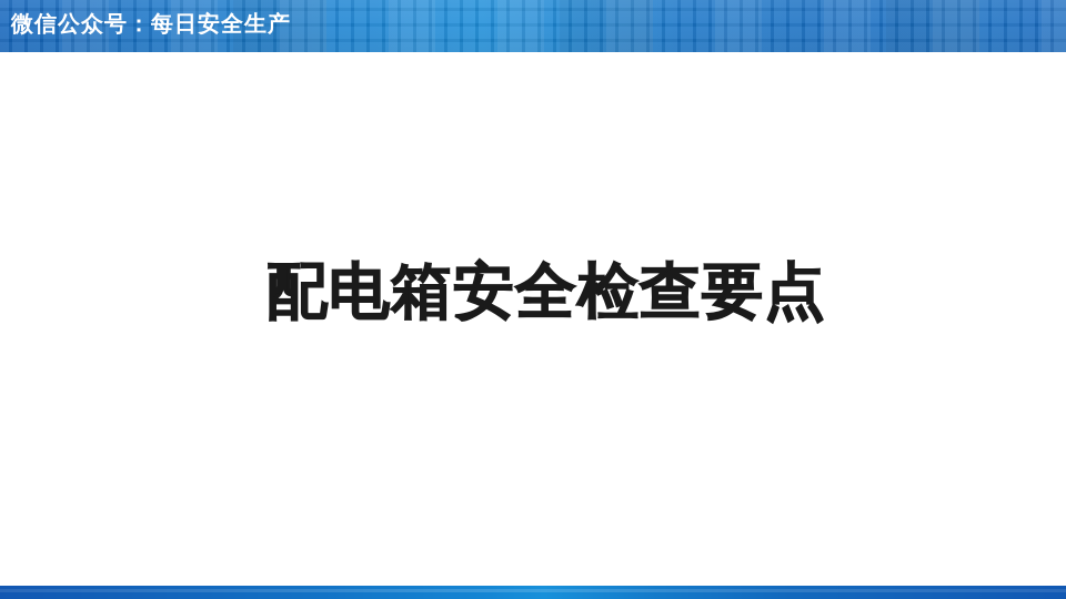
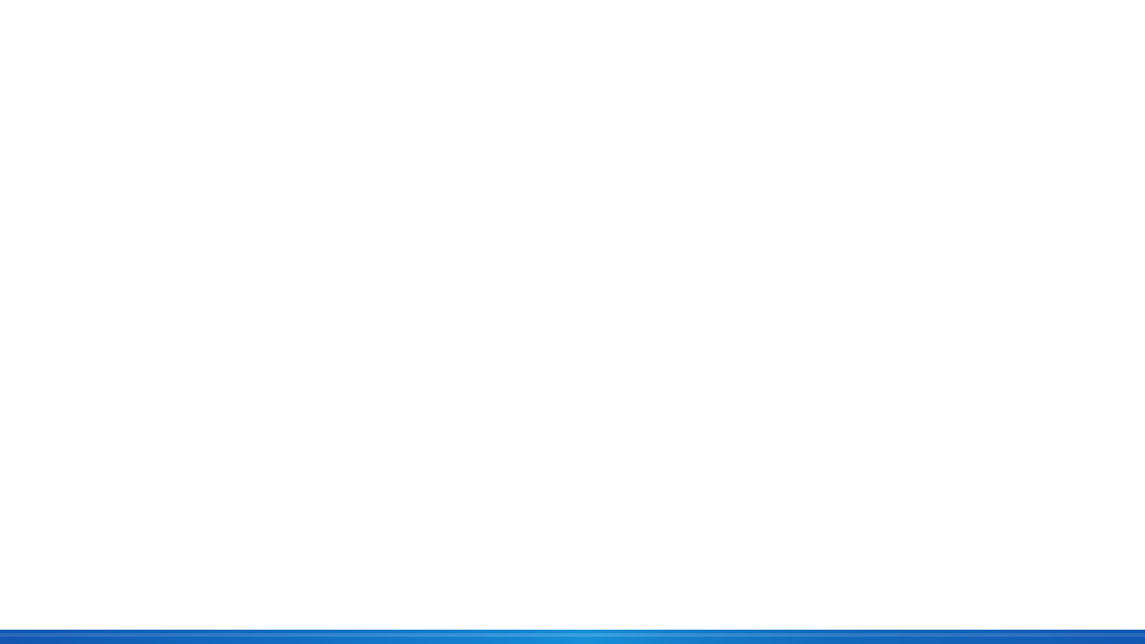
- 微信公众号：每日安全生产
- 配电箱安全检查要点
